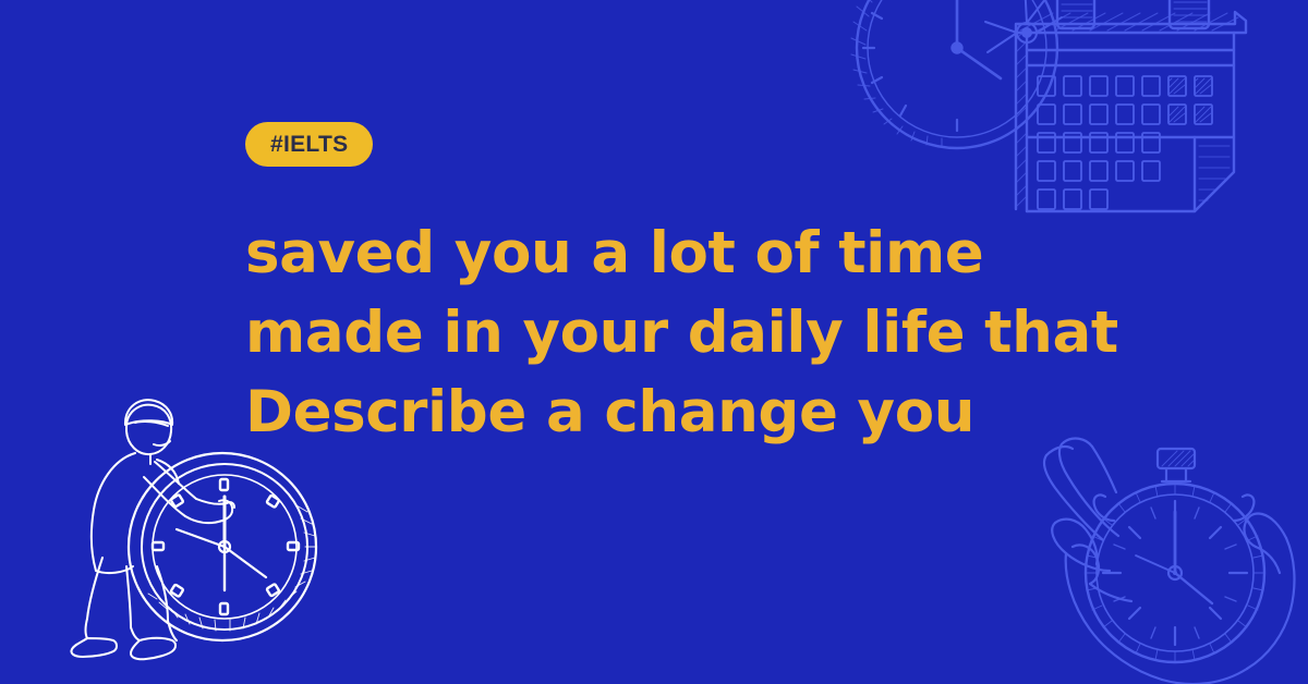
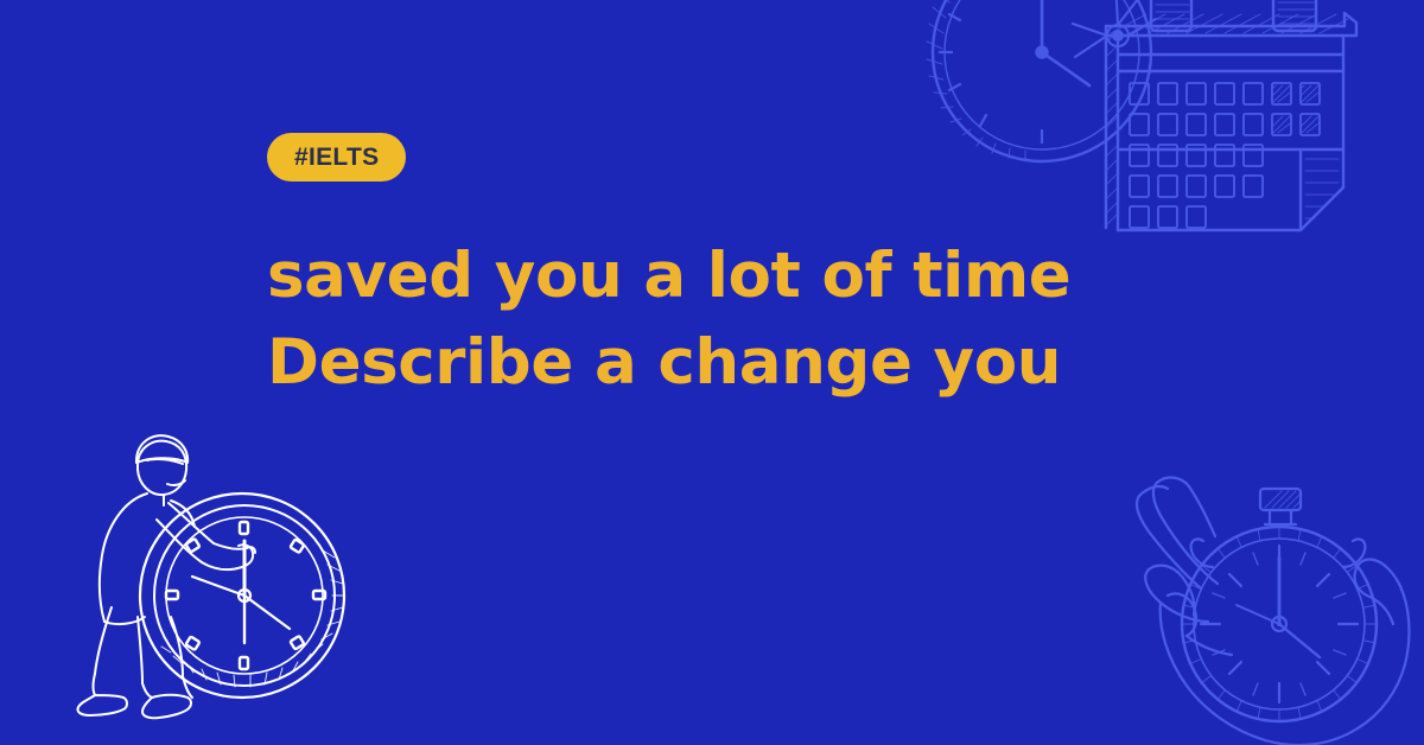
  #IELTS
  saved you a lot of time
- made in your daily life that
  Describe a change you
